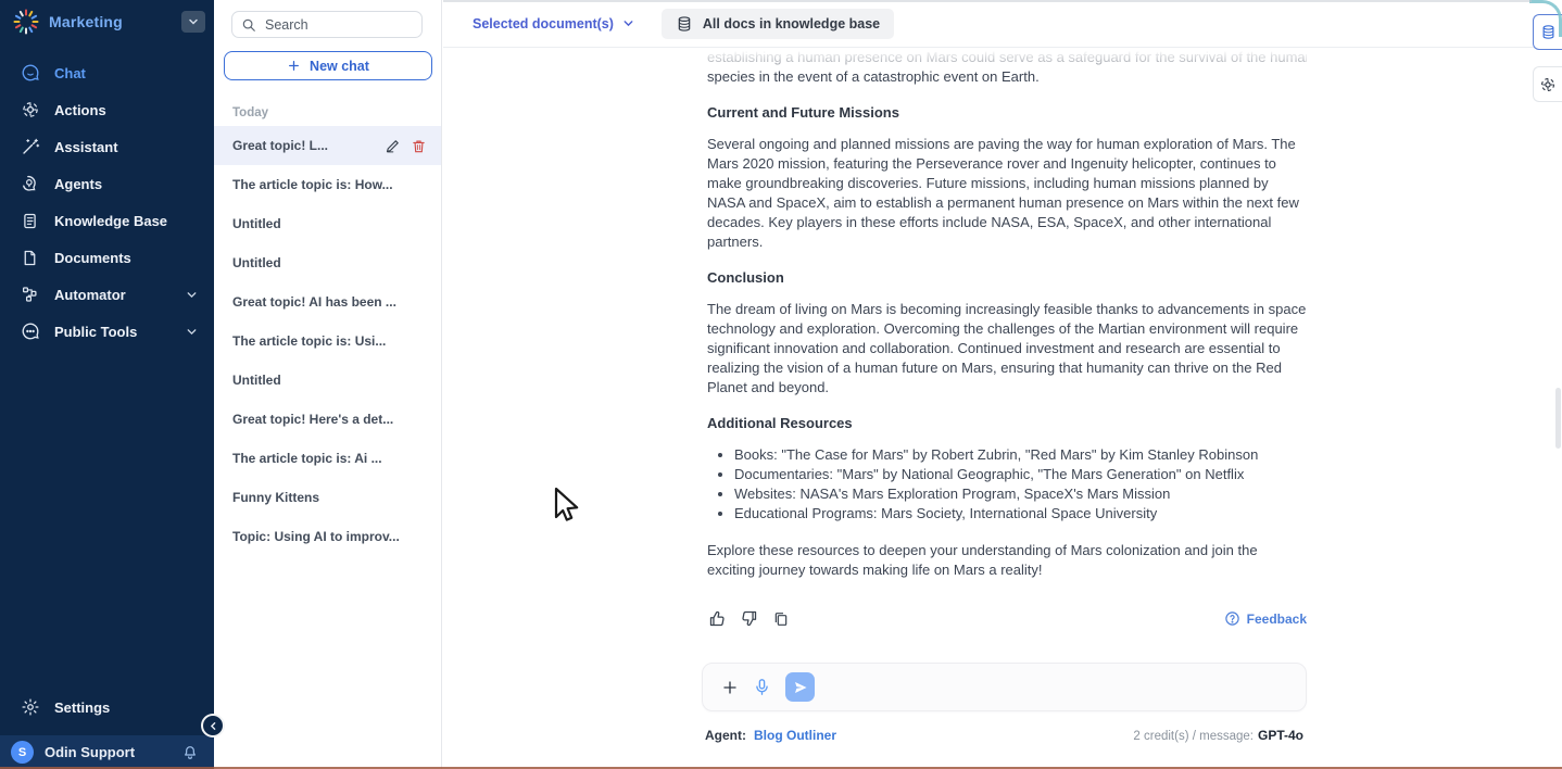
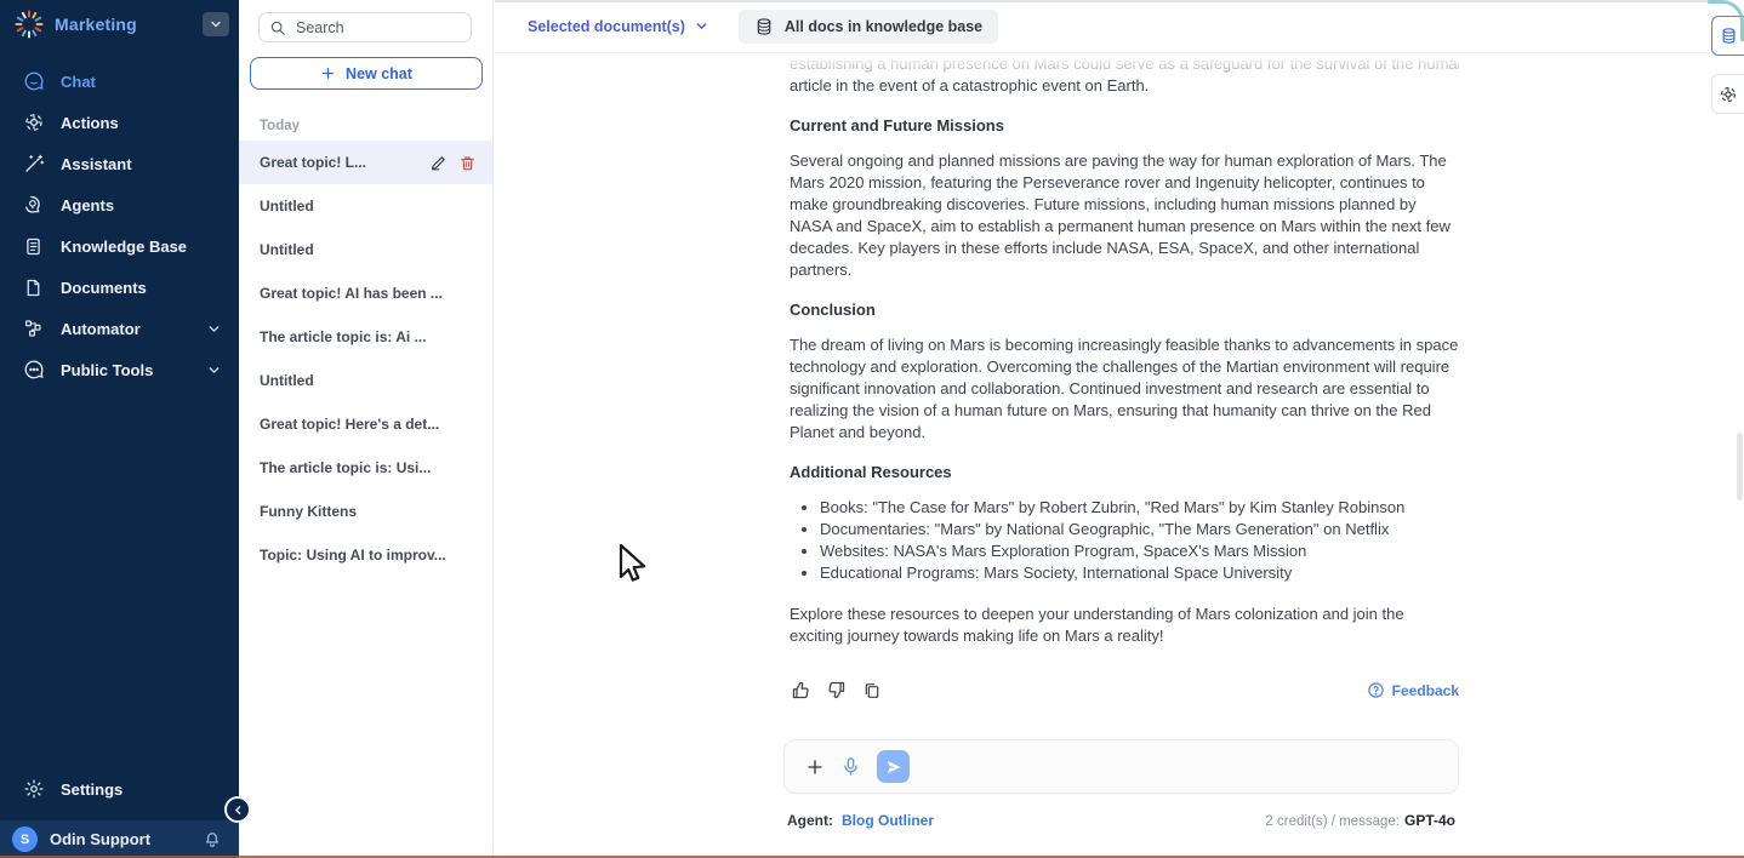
  Marketing
  Chat
  Actions
  Assistant
  Agents
  Knowledge Base
  Documents
  Automator
  Public Tools
  Settings
  S
  Odin Support
  Search
  New chat
  Today
  Great topic! L...
- The article topic is: How...
  Untitled
  Untitled
  Great topic! AI has been ...
- The article topic is: Usi...
+ The article topic is: Ai ...
  Untitled
  Great topic! Here's a det...
- The article topic is: Ai ...
+ The article topic is: Usi...
  Funny Kittens
  Topic: Using AI to improv...
  Selected document(s)
  All docs in knowledge base
- species in the event of a catastrophic event on Earth.
+ article in the event of a catastrophic event on Earth.
  Current and Future Missions
  Several ongoing and planned missions are paving the way for human exploration of Mars. The Mars 2020 mission, featuring the Perseverance rover and Ingenuity helicopter, continues to make groundbreaking discoveries. Future missions, including human missions planned by NASA and SpaceX, aim to establish a permanent human presence on Mars within the next few decades. Key players in these efforts include NASA, ESA, SpaceX, and other international partners.
  Conclusion
  The dream of living on Mars is becoming increasingly feasible thanks to advancements in space technology and exploration. Overcoming the challenges of the Martian environment will require significant innovation and collaboration. Continued investment and research are essential to realizing the vision of a human future on Mars, ensuring that humanity can thrive on the Red Planet and beyond.
  Additional Resources
  Books: "The Case for Mars" by Robert Zubrin, "Red Mars" by Kim Stanley Robinson
  Documentaries: "Mars" by National Geographic, "The Mars Generation" on Netflix
  Websites: NASA's Mars Exploration Program, SpaceX's Mars Mission
  Educational Programs: Mars Society, International Space University
  Explore these resources to deepen your understanding of Mars colonization and join the exciting journey towards making life on Mars a reality!
  Feedback
  Agent:
  Blog Outliner
  2 credit(s) / message:
  GPT-4o
